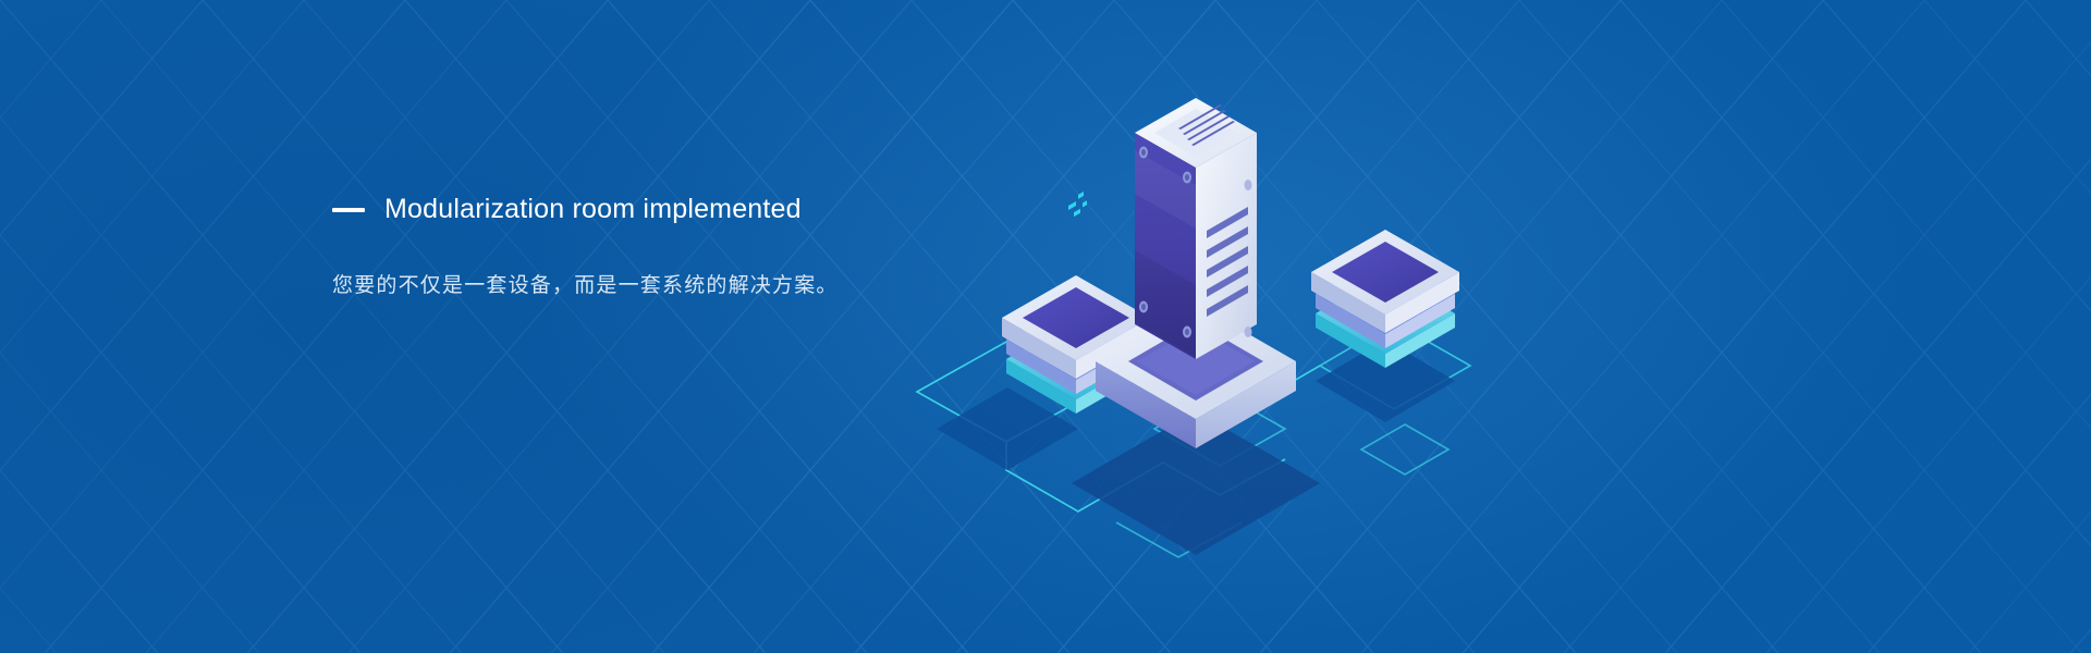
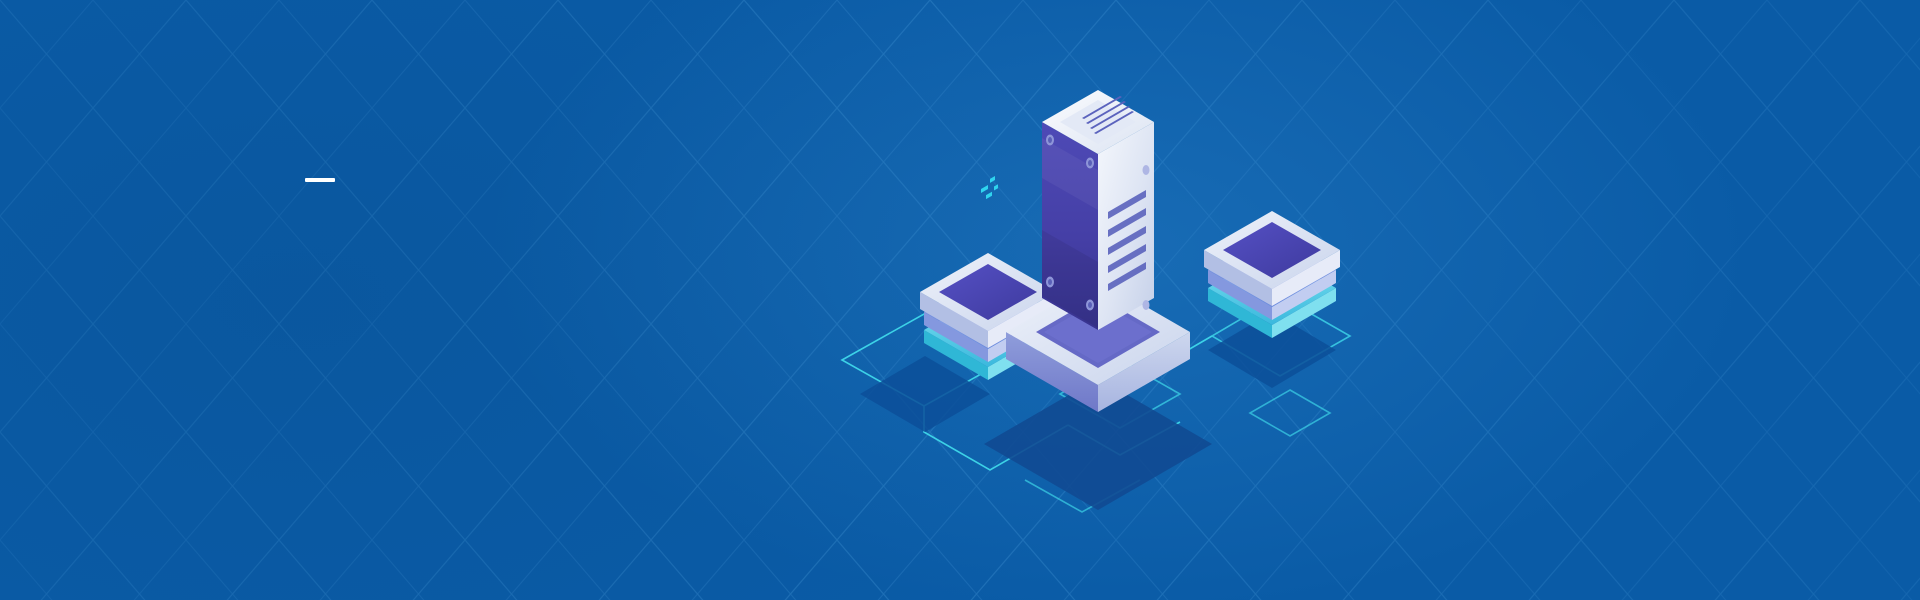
- Modularization room implemented
- 您要的不仅是一套设备，而是一套系统的解决方案。
